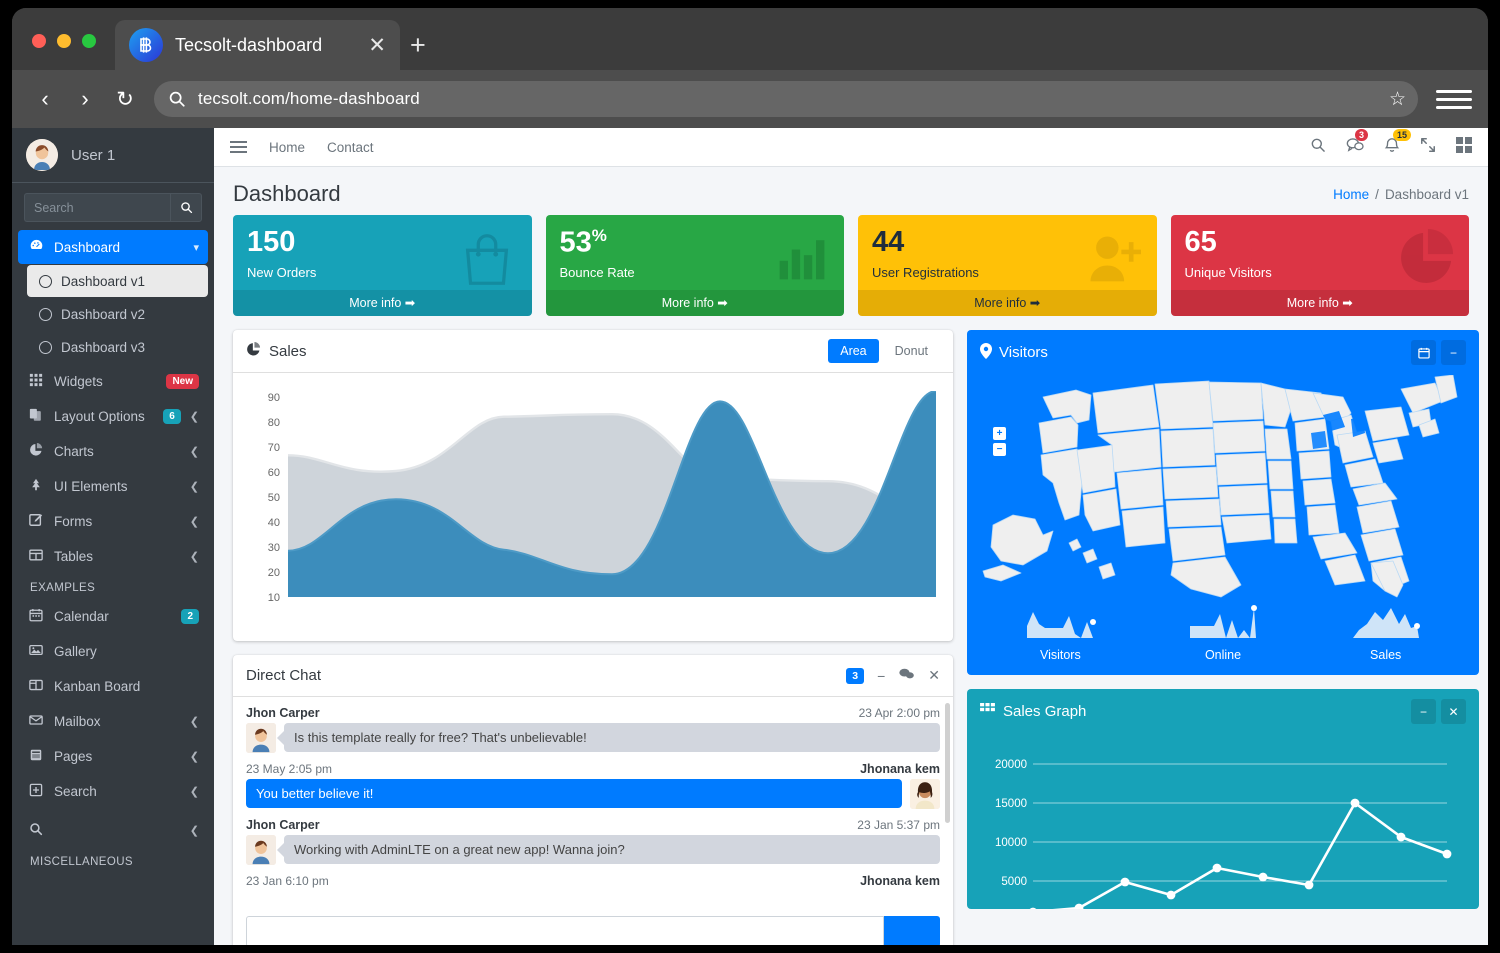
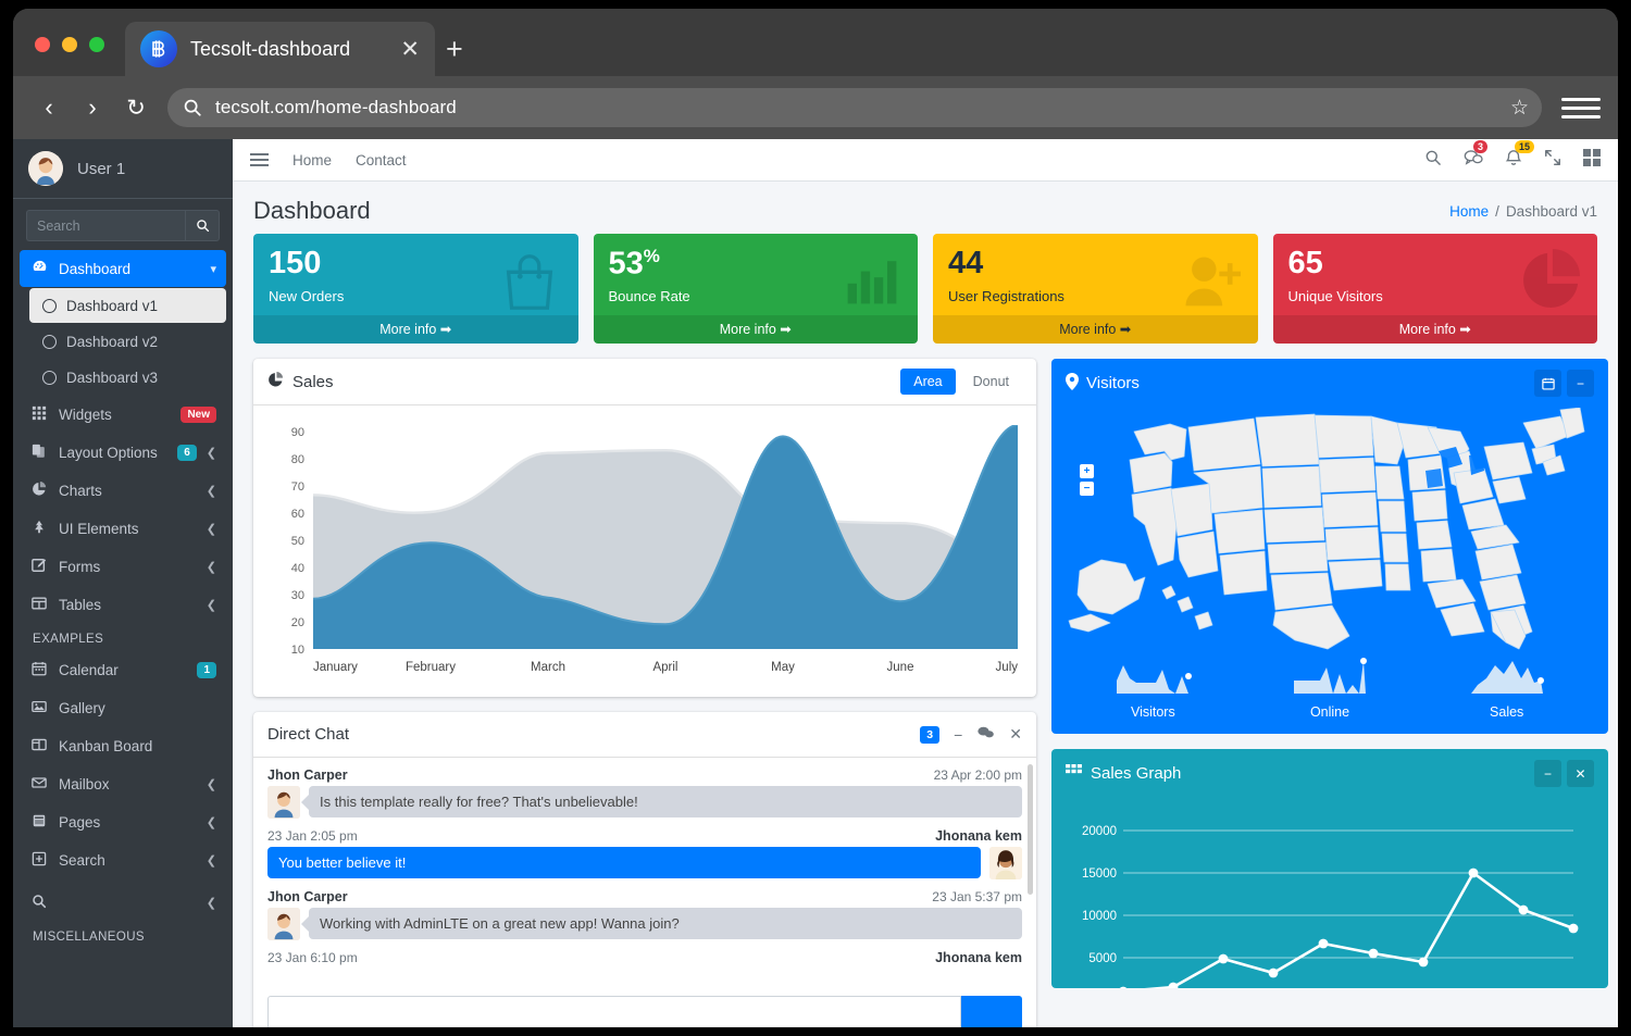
  Tecsolt-dashboard
  ✕
  +
  ‹
  ›
  ↻
  tecsolt.com/home-dashboard
  ☆
  User 1
  Search
  Dashboard
  ▾
  Dashboard v1
  Dashboard v2
  Dashboard v3
  Widgets
  New
  Layout Options
  6
  ❮
  Charts
  ❮
  UI Elements
  ❮
  Forms
  ❮
  Tables
  ❮
  EXAMPLES
  Calendar
- 2
+ 1
  Gallery
  Kanban Board
  Mailbox
  ❮
  Pages
  ❮
  Search
  ❮
  ❮
  MISCELLANEOUS
  Home
  Contact
  3
  15
  Dashboard
  Home
  /
  Dashboard v1
  150
  New Orders
  More info ➡
  53%
  Bounce Rate
  More info ➡
  44
  User Registrations
  More info ➡
  65
  Unique Visitors
  More info ➡
  Sales
  Area
  Donut
  90
  80
  70
  60
  50
  40
  30
  20
  10
+ January
+ February
+ March
+ April
+ May
+ June
+ July
  Direct Chat
  3
  −
  ✕
  Jhon Carper
  23 Apr 2:00 pm
  Is this template really for free? That's unbelievable!
  Jhonana kem
- 23 May 2:05 pm
+ 23 Jan 2:05 pm
  You better believe it!
  Jhon Carper
  23 Jan 5:37 pm
  Working with AdminLTE on a great new app! Wanna join?
  Jhonana kem
  23 Jan 6:10 pm
  Visitors
  −
  +
  −
  Visitors
  Online
  Sales
  Sales Graph
  −
  ✕
  20000
  15000
  10000
  5000
